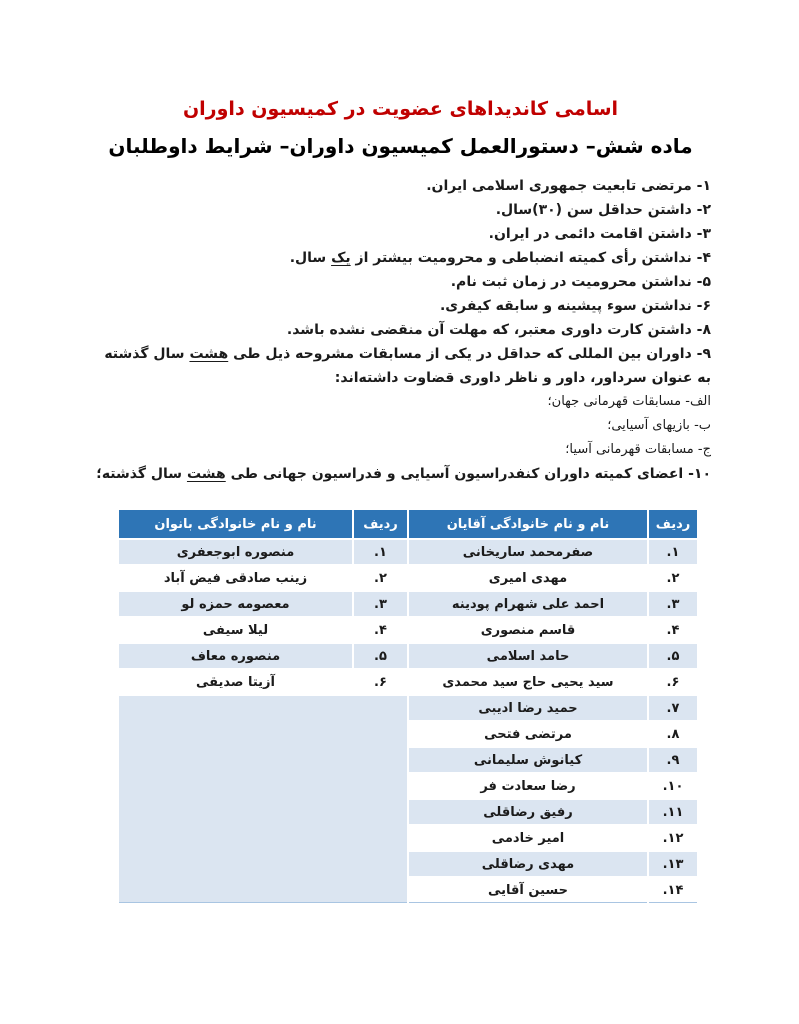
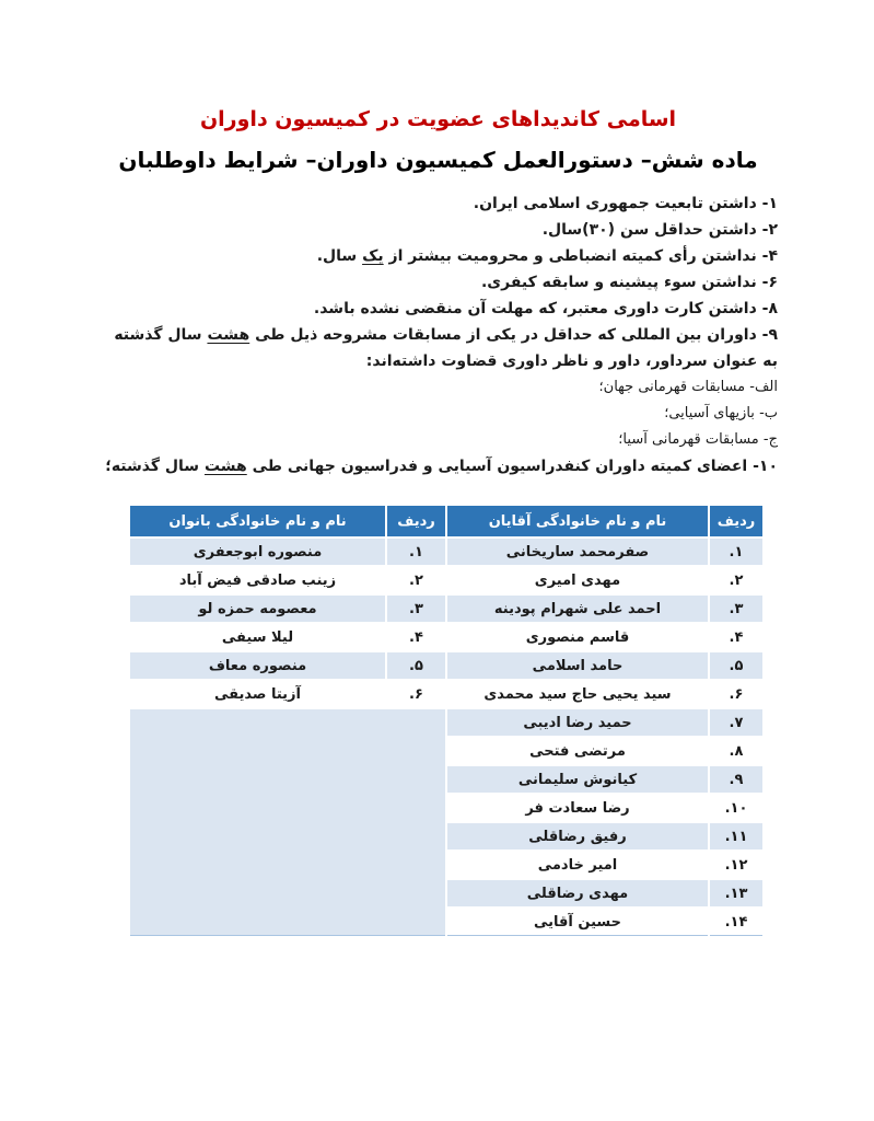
  اسامی کاندیداهای عضویت در کمیسیون داوران
  ماده شش– دستورالعمل کمیسیون داوران– شرایط داوطلبان
- ۱- مرتضی تابعیت جمهوری اسلامی ایران.
+ ۱- داشتن تابعیت جمهوری اسلامی ایران.
  ۲- داشتن حداقل سن (۳۰)سال.
- ۳- داشتن اقامت دائمی در ایران.
  ۴- نداشتن رأی کمیته انضباطی و محرومیت بیشتر از یک سال.
- ۵- نداشتن محرومیت در زمان ثبت نام.
  ۶- نداشتن سوء پیشینه و سابقه کیفری.
  ۸- داشتن کارت داوری معتبر، که مهلت آن منقضی نشده باشد.
  ۹- داوران بین المللی که حداقل در یکی از مسابقات مشروحه ذیل طی هشت سال گذشته به عنوان سرداور، داور و ناظر داوری قضاوت داشته‌اند:
  الف- مسابقات قهرمانی جهان؛
  ب- بازیهای آسیایی؛
  ج- مسابقات قهرمانی آسیا؛
  ۱۰- اعضای کمیته داوران کنفدراسیون آسیایی و فدراسیون جهانی طی هشت سال گذشته؛
  ردیف	نام و نام خانوادگی آقایان	ردیف	نام و نام خانوادگی بانوان
  ۱.	صفرمحمد ساریخانی	۱.	منصوره ابوجعفری
  ۲.	مهدی امیری	۲.	زینب صادقی فیض آباد
  ۳.	احمد علی شهرام پودینه	۳.	معصومه حمزه لو
  ۴.	قاسم منصوری	۴.	لیلا سیفی
  ۵.	حامد اسلامی	۵.	منصوره معاف
  ۶.	سید یحیی حاج سید محمدی	۶.	آزیتا صدیقی
  ۷.	حمید رضا ادیبی
  ۸.	مرتضی فتحی
  ۹.	کیانوش سلیمانی
  ۱۰.	رضا سعادت فر
  ۱۱.	رفیق رضاقلی
  ۱۲.	امیر خادمی
  ۱۳.	مهدی رضاقلی
  ۱۴.	حسین آقایی
